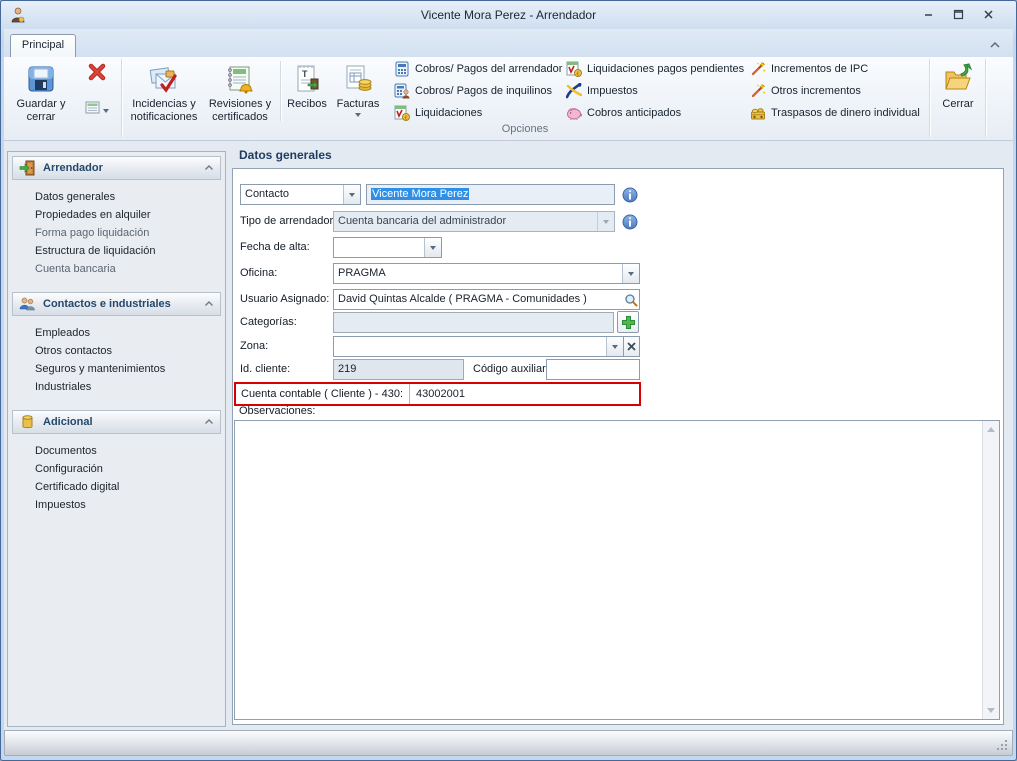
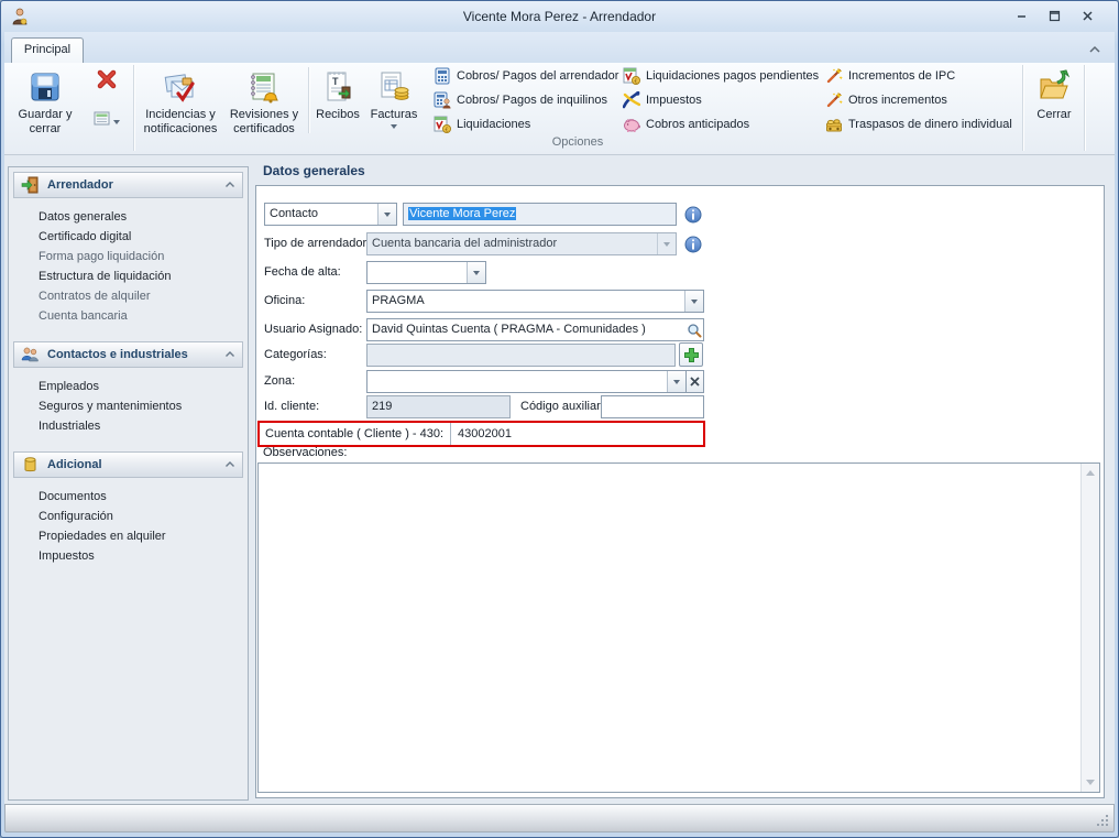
  Vicente Mora Perez - Arrendador
  Principal
  Guardar y cerrar
  Incidencias y notificaciones
  Revisiones y certificados
  T
  Recibos
  Facturas
  Cobros/ Pagos del arrendador
  Cobros/ Pagos de inquilinos
  Liquidaciones
  Liquidaciones pagos pendientes
  Impuestos
  Cobros anticipados
  Incrementos de IPC
  Otros incrementos
  Traspasos de dinero individual
  Opciones
  Cerrar
  Arrendador
  Datos generales
- Propiedades en alquiler
+ Certificado digital
  Forma pago liquidación
  Estructura de liquidación
+ Contratos de alquiler
  Cuenta bancaria
  Contactos e industriales
  Empleados
- Otros contactos
  Seguros y mantenimientos
  Industriales
  Adicional
  Documentos
  Configuración
- Certificado digital
+ Propiedades en alquiler
  Impuestos
  Datos generales
  Contacto
  Vicente Mora Perez
  Tipo de arrendador
  Cuenta bancaria del administrador
  Fecha de alta:
  Oficina:
  PRAGMA
  Usuario Asignado:
- David Quintas Alcalde ( PRAGMA - Comunidades )
+ David Quintas Cuenta ( PRAGMA - Comunidades )
  Categorías:
  Zona:
  Id. cliente:
  219
  Código auxiliar
  Cuenta contable ( Cliente ) - 430:
  43002001
  Observaciones:
